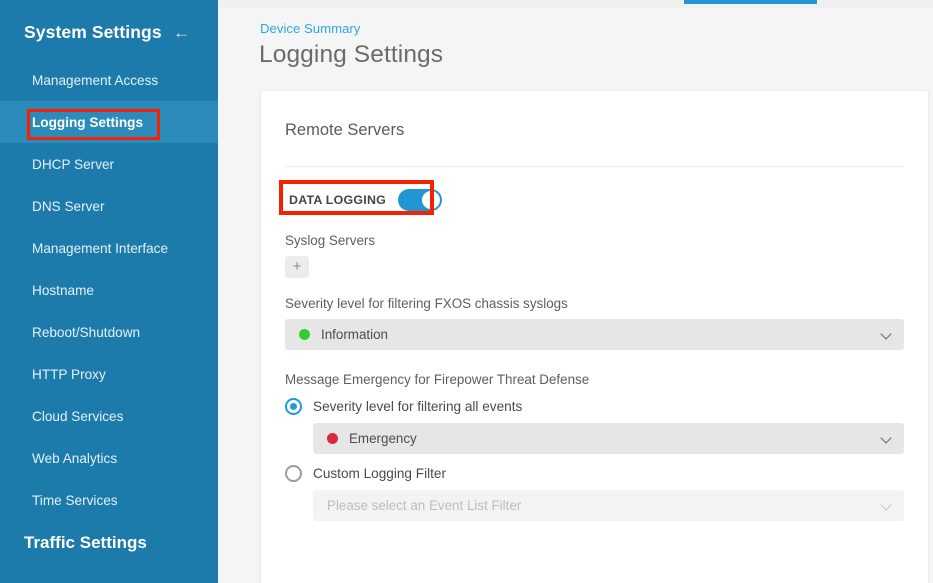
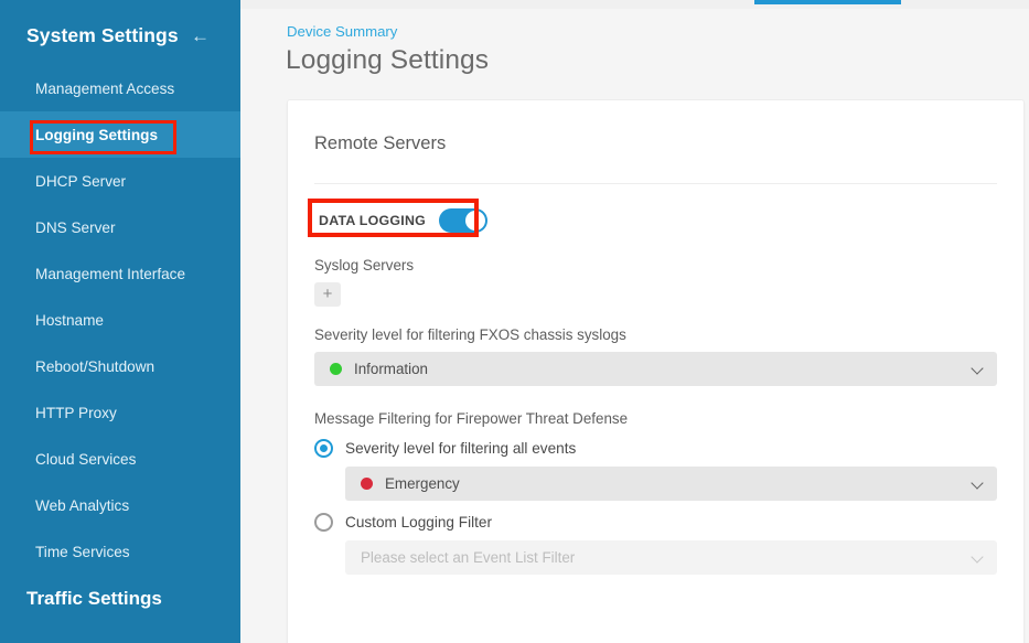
  System Settings
  ←
  Management Access
  Logging Settings
  DHCP Server
  DNS Server
  Management Interface
  Hostname
  Reboot/Shutdown
  HTTP Proxy
  Cloud Services
  Web Analytics
  Time Services
  Traffic Settings
  Device Summary
  Logging Settings
  Remote Servers
  DATA LOGGING
  Syslog Servers
  +
  Severity level for filtering FXOS chassis syslogs
  Information
- Message Emergency for Firepower Threat Defense
+ Message Filtering for Firepower Threat Defense
  Severity level for filtering all events
  Emergency
  Custom Logging Filter
  Please select an Event List Filter
